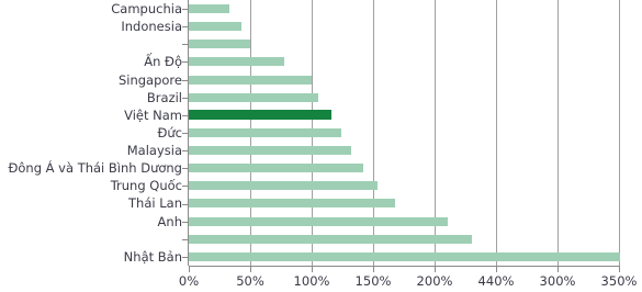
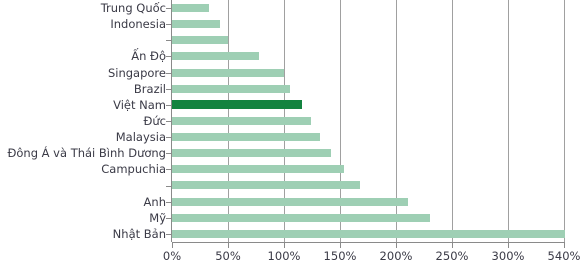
- Campuchia
+ Trung Quốc
  Indonesia
  Ấn Độ
  Singapore
  Brazil
  Việt Nam
  Đức
  Malaysia
  Đông Á và Thái Bình Dương
- Trung Quốc
+ Campuchia
- Thái Lan
  Anh
+ Mỹ
  Nhật Bản
  0%
  50%
  100%
  150%
  200%
- 440%
+ 250%
  300%
- 350%
+ 540%
